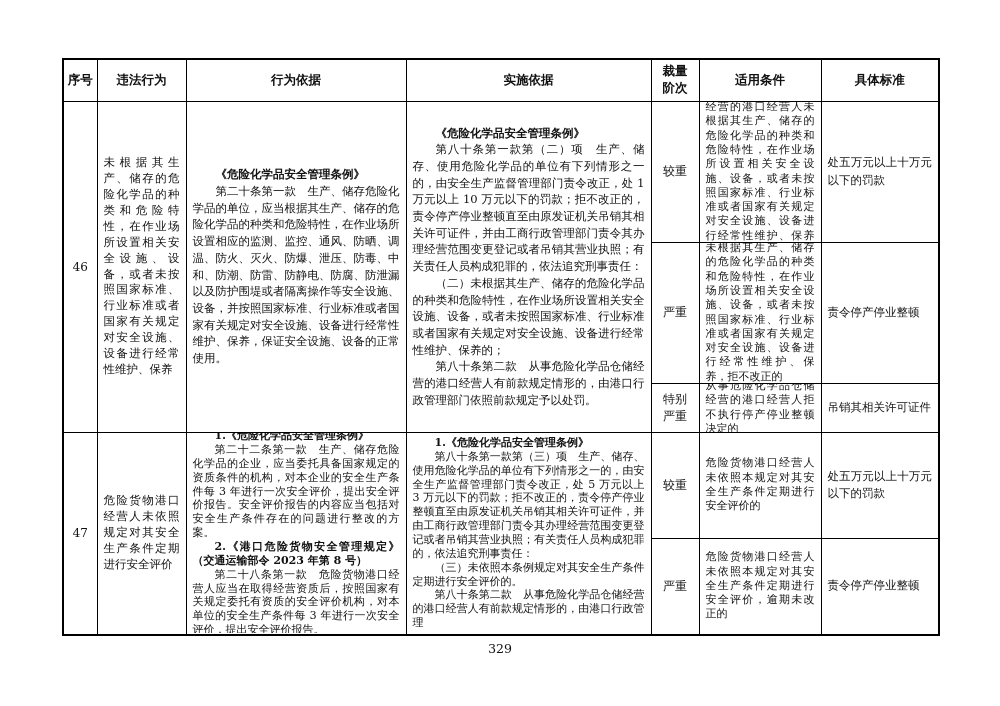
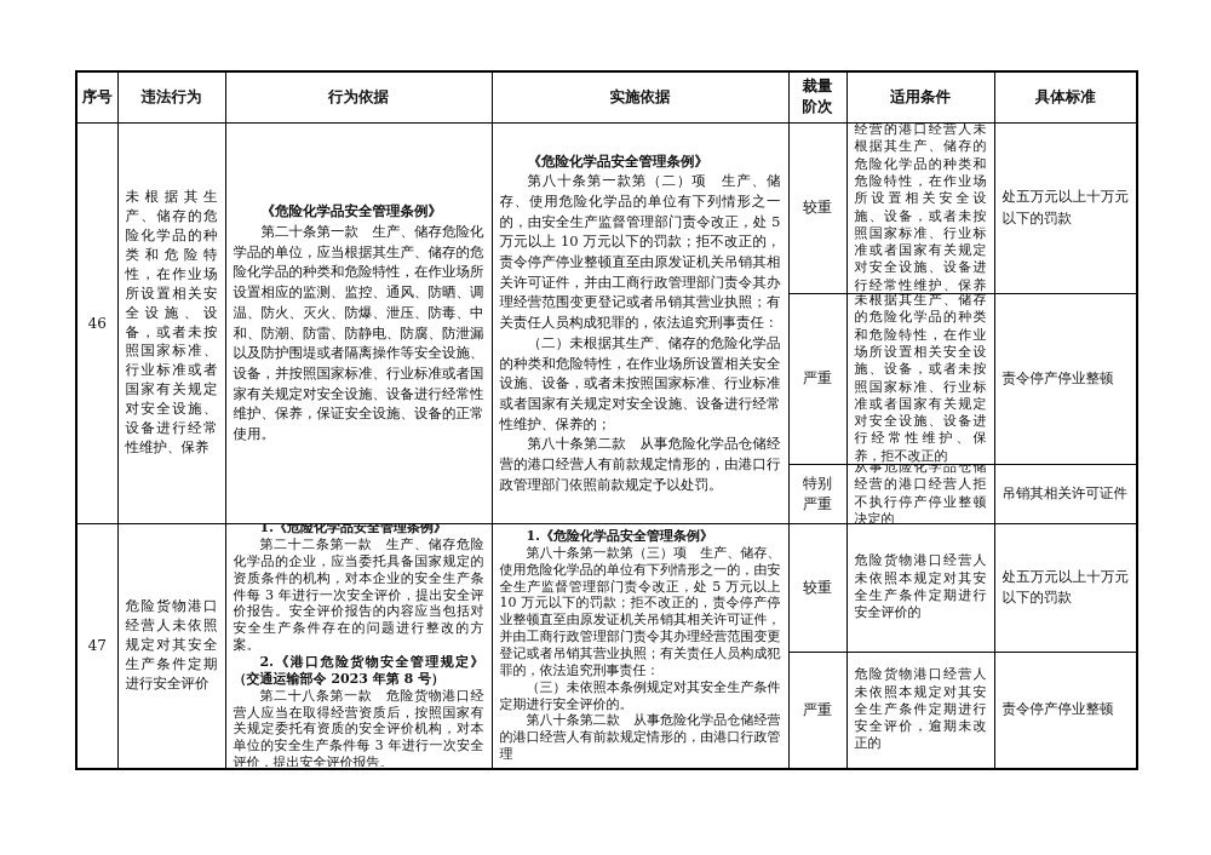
  序号	违法行为	行为依据	实施依据	裁量 阶次	适用条件	具体标准
- 46	未根据其生产、储存的危险化学品的种类和危险特性，在作业场所设置相关安全设施、设备，或者未按照国家标准、行业标准或者国家有关规定对安全设施、设备进行经常性维护、保养	《危险化学品安全管理条例》 第二十条第一款 生产、储存危险化学品的单位，应当根据其生产、储存的危险化学品的种类和危险特性，在作业场所设置相应的监测、监控、通风、防晒、调温、防火、灭火、防爆、泄压、防毒、中和、防潮、防雷、防静电、防腐、防泄漏以及防护围堤或者隔离操作等安全设施、设备，并按照国家标准、行业标准或者国家有关规定对安全设施、设备进行经常性维护、保养，保证安全设施、设备的正常使用。	《危险化学品安全管理条例》 第八十条第一款第（二）项 生产、储存、使用危险化学品的单位有下列情形之一的，由安全生产监督管理部门责令改正，处 1 万元以上 10 万元以下的罚款；拒不改正的，责令停产停业整顿直至由原发证机关吊销其相关许可证件，并由工商行政管理部门责令其办理经营范围变更登记或者吊销其营业执照；有关责任人员构成犯罪的，依法追究刑事责任： （二）未根据其生产、储存的危险化学品的种类和危险特性，在作业场所设置相关安全设施、设备，或者未按照国家标准、行业标准或者国家有关规定对安全设施、设备进行经常性维护、保养的； 第八十条第二款 从事危险化学品仓储经营的港口经营人有前款规定情形的，由港口行政管理部门依照前款规定予以处罚。	较重	经营的港口经营人未根据其生产、储存的危险化学品的种类和危险特性，在作业场所设置相关安全设施、设备，或者未按照国家标准、行业标准或者国家有关规定对安全设施、设备进行经常性维护、保养	处五万元以上十万元以下的罚款
+ 46	未根据其生产、储存的危险化学品的种类和危险特性，在作业场所设置相关安全设施、设备，或者未按照国家标准、行业标准或者国家有关规定对安全设施、设备进行经常性维护、保养	《危险化学品安全管理条例》 第二十条第一款 生产、储存危险化学品的单位，应当根据其生产、储存的危险化学品的种类和危险特性，在作业场所设置相应的监测、监控、通风、防晒、调温、防火、灭火、防爆、泄压、防毒、中和、防潮、防雷、防静电、防腐、防泄漏以及防护围堤或者隔离操作等安全设施、设备，并按照国家标准、行业标准或者国家有关规定对安全设施、设备进行经常性维护、保养，保证安全设施、设备的正常使用。	《危险化学品安全管理条例》 第八十条第一款第（二）项 生产、储存、使用危险化学品的单位有下列情形之一的，由安全生产监督管理部门责令改正，处 5 万元以上 10 万元以下的罚款；拒不改正的，责令停产停业整顿直至由原发证机关吊销其相关许可证件，并由工商行政管理部门责令其办理经营范围变更登记或者吊销其营业执照；有关责任人员构成犯罪的，依法追究刑事责任： （二）未根据其生产、储存的危险化学品的种类和危险特性，在作业场所设置相关安全设施、设备，或者未按照国家标准、行业标准或者国家有关规定对安全设施、设备进行经常性维护、保养的； 第八十条第二款 从事危险化学品仓储经营的港口经营人有前款规定情形的，由港口行政管理部门依照前款规定予以处罚。	较重	经营的港口经营人未根据其生产、储存的危险化学品的种类和危险特性，在作业场所设置相关安全设施、设备，或者未按照国家标准、行业标准或者国家有关规定对安全设施、设备进行经常性维护、保养	处五万元以上十万元以下的罚款
  严重	未根据其生产、储存的危险化学品的种类和危险特性，在作业场所设置相关安全设施、设备，或者未按照国家标准、行业标准或者国家有关规定对安全设施、设备进行经常性维护、保养，拒不改正的	责令停产停业整顿
  特别 严重	从事危险化学品仓储经营的港口经营人拒不执行停产停业整顿决定的	吊销其相关许可证件
- 47	危险货物港口经营人未依照规定对其安全生产条件定期进行安全评价	1.《危险化学品安全管理条例》 第二十二条第一款 生产、储存危险化学品的企业，应当委托具备国家规定的资质条件的机构，对本企业的安全生产条件每 3 年进行一次安全评价，提出安全评价报告。安全评价报告的内容应当包括对安全生产条件存在的问题进行整改的方案。 2.《港口危险货物安全管理规定》（交通运输部令 2023 年第 8 号） 第二十八条第一款 危险货物港口经营人应当在取得经营资质后，按照国家有关规定委托有资质的安全评价机构，对本单位的安全生产条件每 3 年进行一次安全评价，提出安全评价报告。	1.《危险化学品安全管理条例》 第八十条第一款第（三）项 生产、储存、使用危险化学品的单位有下列情形之一的，由安全生产监督管理部门责令改正，处 5 万元以上 3 万元以下的罚款；拒不改正的，责令停产停业整顿直至由原发证机关吊销其相关许可证件，并由工商行政管理部门责令其办理经营范围变更登记或者吊销其营业执照；有关责任人员构成犯罪的，依法追究刑事责任： （三）未依照本条例规定对其安全生产条件定期进行安全评价的。 第八十条第二款 从事危险化学品仓储经营的港口经营人有前款规定情形的，由港口行政管理	较重	危险货物港口经营人未依照本规定对其安全生产条件定期进行安全评价的	处五万元以上十万元以下的罚款
+ 47	危险货物港口经营人未依照规定对其安全生产条件定期进行安全评价	1.《危险化学品安全管理条例》 第二十二条第一款 生产、储存危险化学品的企业，应当委托具备国家规定的资质条件的机构，对本企业的安全生产条件每 3 年进行一次安全评价，提出安全评价报告。安全评价报告的内容应当包括对安全生产条件存在的问题进行整改的方案。 2.《港口危险货物安全管理规定》（交通运输部令 2023 年第 8 号） 第二十八条第一款 危险货物港口经营人应当在取得经营资质后，按照国家有关规定委托有资质的安全评价机构，对本单位的安全生产条件每 3 年进行一次安全评价，提出安全评价报告。	1.《危险化学品安全管理条例》 第八十条第一款第（三）项 生产、储存、使用危险化学品的单位有下列情形之一的，由安全生产监督管理部门责令改正，处 5 万元以上 10 万元以下的罚款；拒不改正的，责令停产停业整顿直至由原发证机关吊销其相关许可证件，并由工商行政管理部门责令其办理经营范围变更登记或者吊销其营业执照；有关责任人员构成犯罪的，依法追究刑事责任： （三）未依照本条例规定对其安全生产条件定期进行安全评价的。 第八十条第二款 从事危险化学品仓储经营的港口经营人有前款规定情形的，由港口行政管理	较重	危险货物港口经营人未依照本规定对其安全生产条件定期进行安全评价的	处五万元以上十万元以下的罚款
  严重	危险货物港口经营人未依照本规定对其安全生产条件定期进行安全评价，逾期未改正的	责令停产停业整顿
- 329
